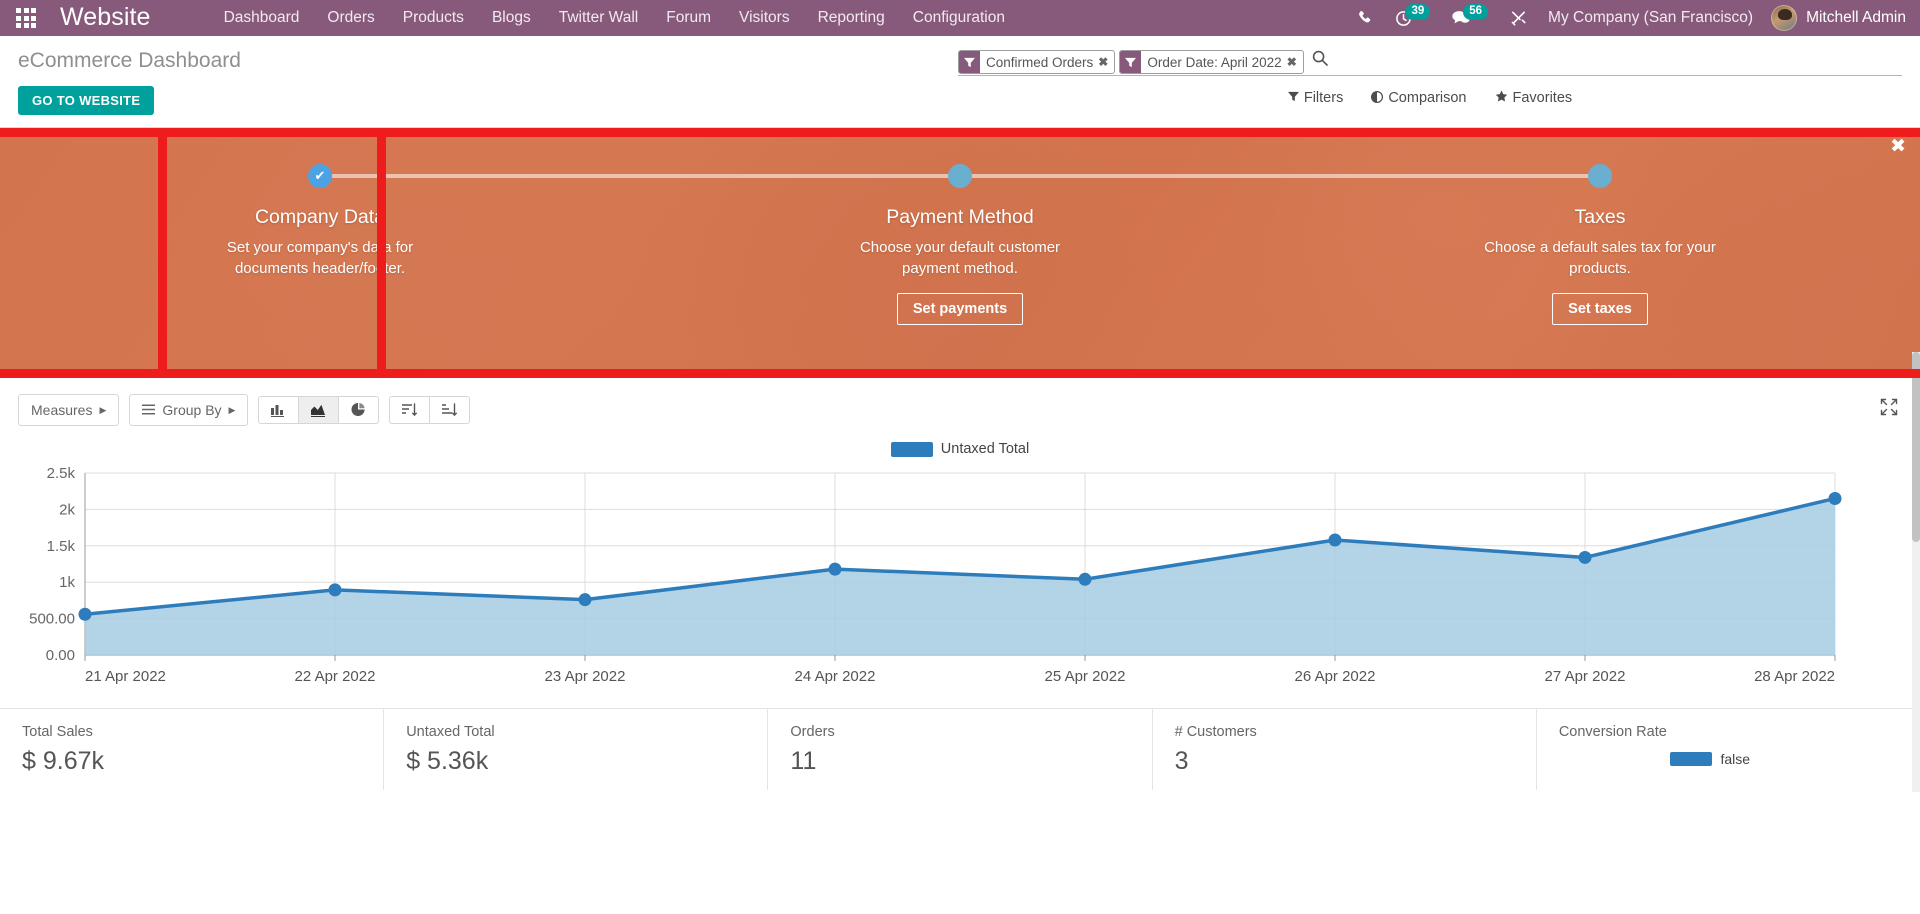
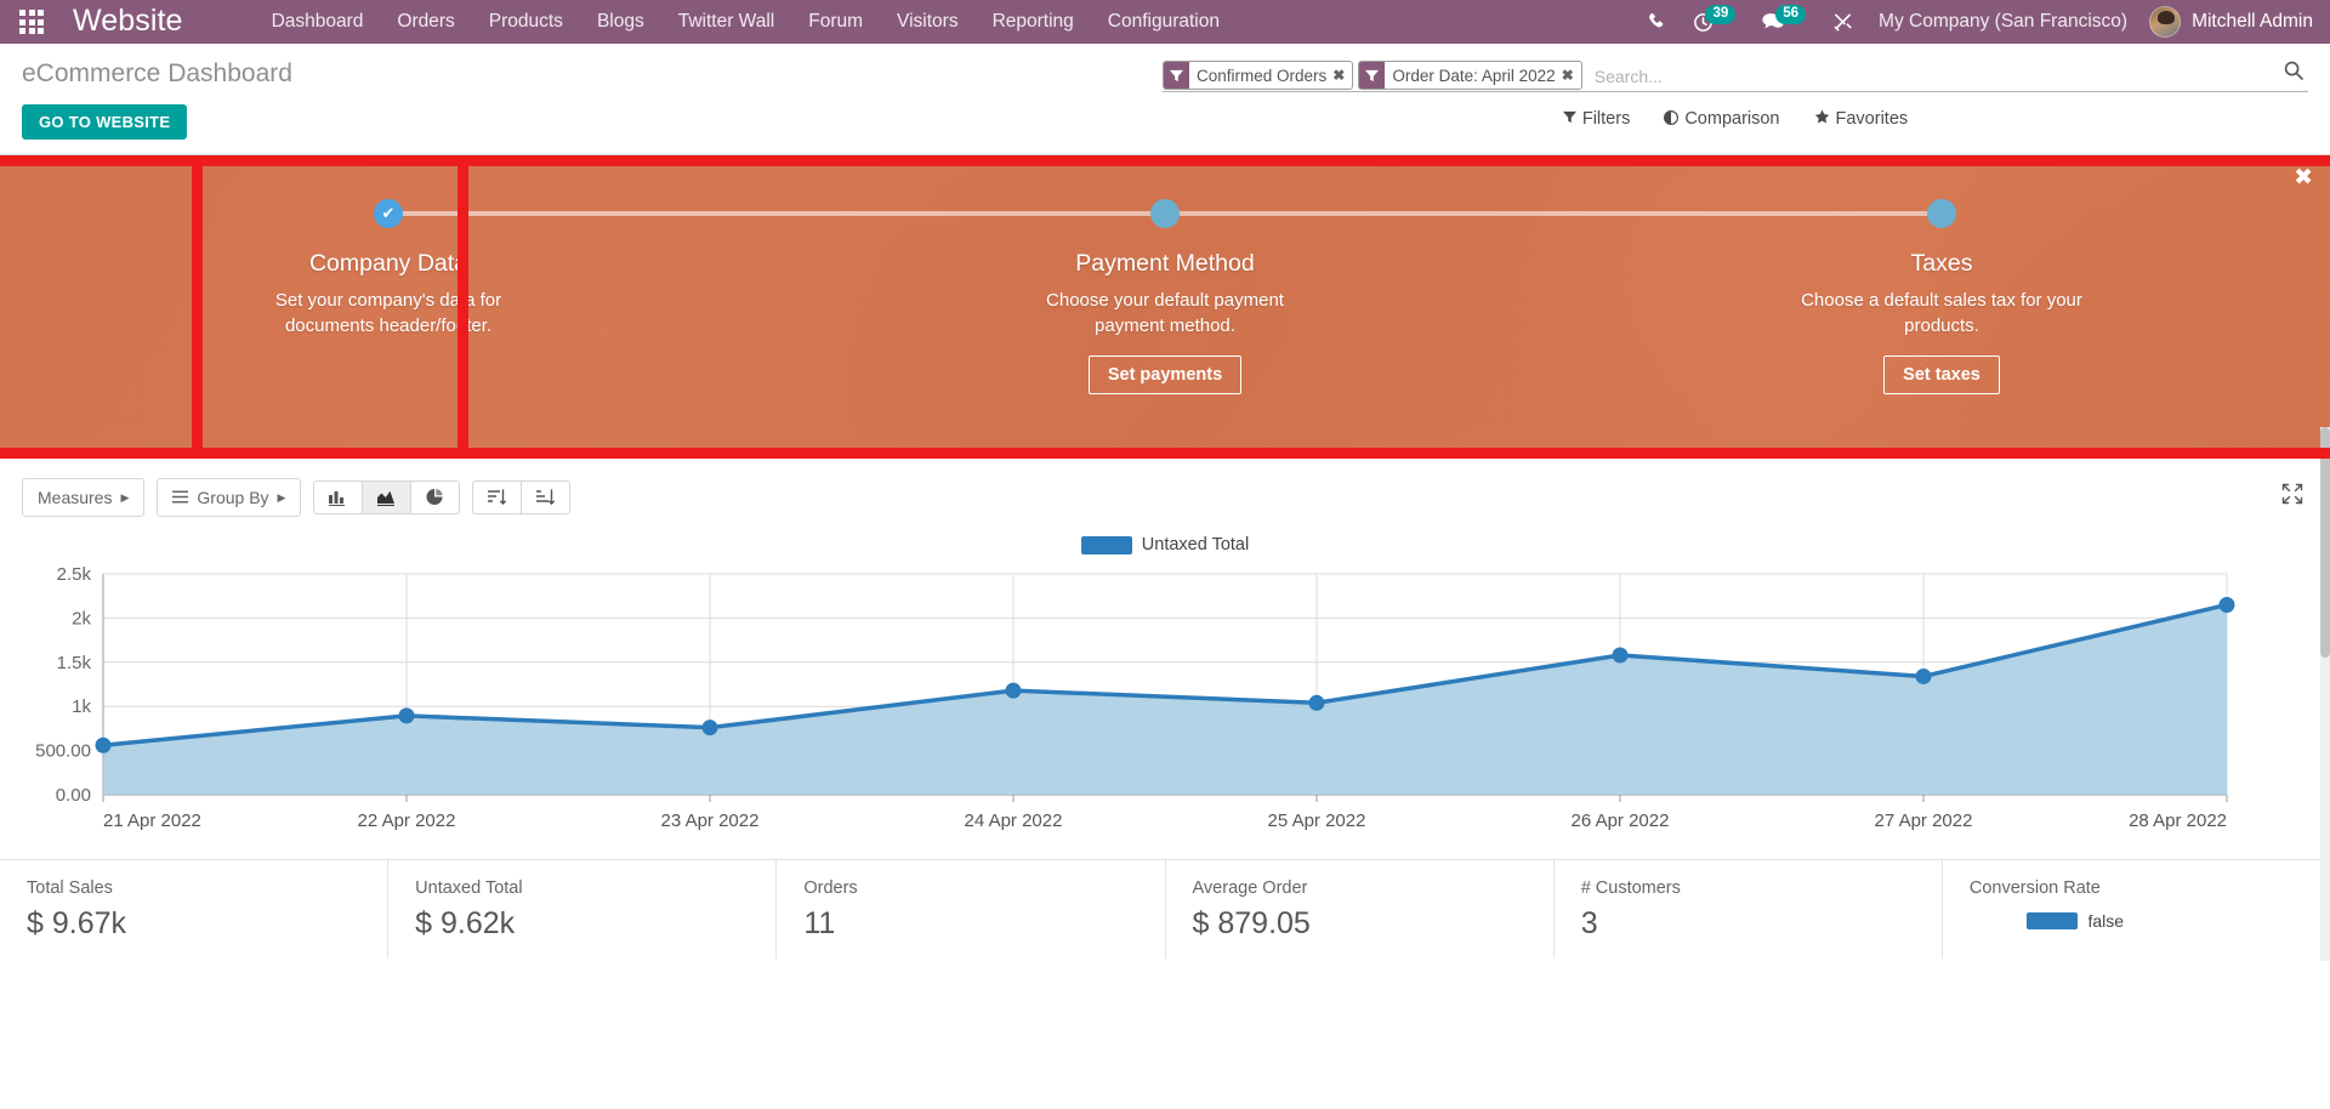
  Website
  Dashboard
  Orders
  Products
  Blogs
  Twitter Wall
  Forum
  Visitors
  Reporting
  Configuration
  39
  56
  My Company (San Francisco)
  Mitchell Admin
  eCommerce Dashboard
  GO TO WEBSITE
  Confirmed Orders
  ✖
  Order Date: April 2022
  ✖
+ Search...
  Filters
  Comparison
  Favorites
  ✖
  ✔
  Company Data
  Set your company's data for documents header/footer.
  Payment Method
- Choose your default customer payment method.
+ Choose your default payment payment method.
  Set payments
  Taxes
  Choose a default sales tax for your products.
  Set taxes
  Measures
  ▶
  Group By
  ▶
  Untaxed Total
  2.5k
  2k
  1.5k
  1k
  500.00
  0.00
  21 Apr 2022
  22 Apr 2022
  23 Apr 2022
  24 Apr 2022
  25 Apr 2022
  26 Apr 2022
  27 Apr 2022
  28 Apr 2022
  Total Sales
  $ 9.67k
  Untaxed Total
- $ 5.36k
+ $ 9.62k
  Orders
  11
+ Average Order
+ $ 879.05
  # Customers
  3
  Conversion Rate
  false
